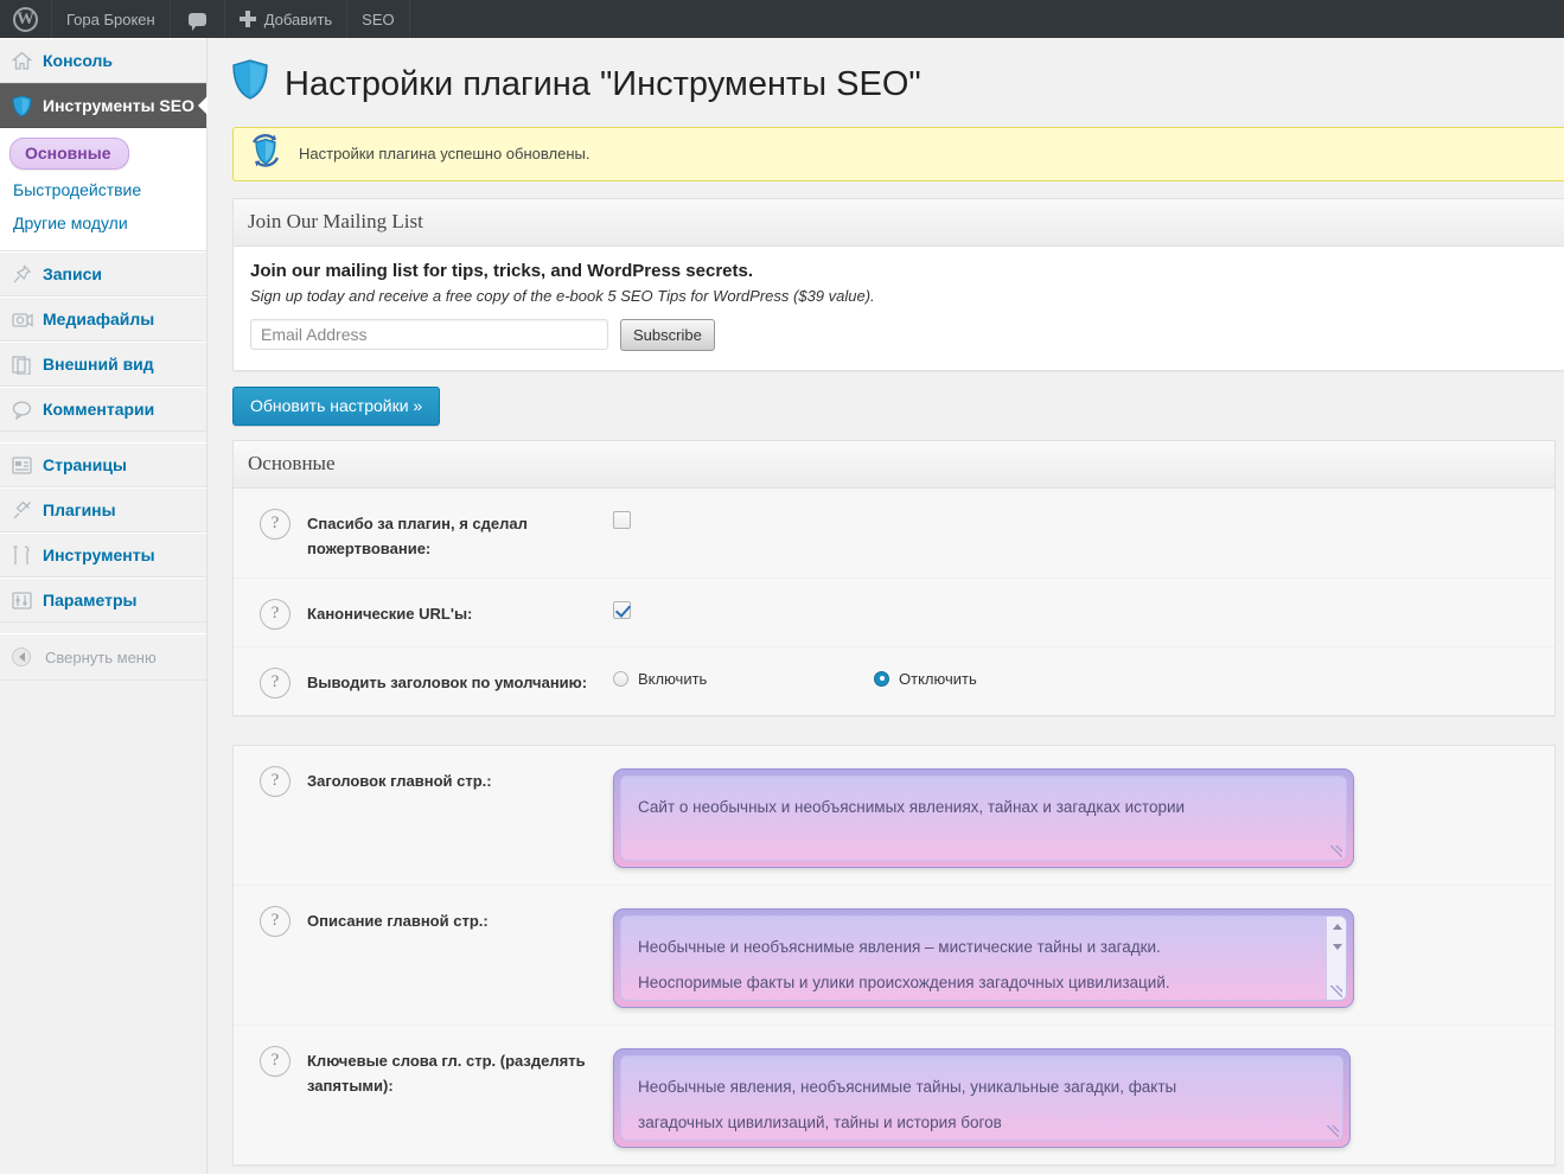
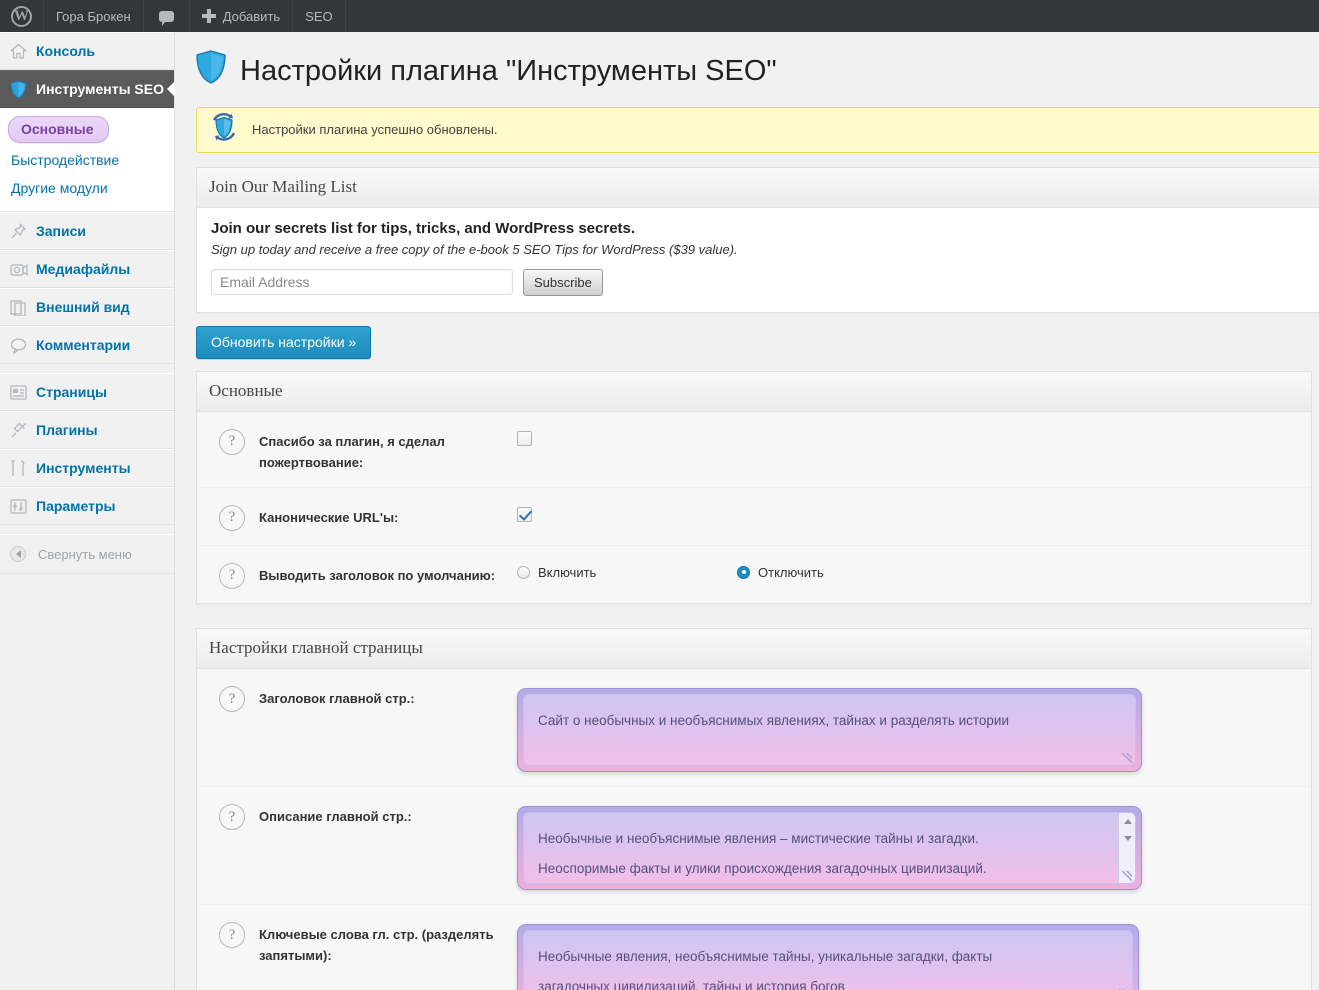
  W
  Гора Брокен
  Добавить
  SEO
  Консоль
  Инструменты SEO
  Основные
  Быстродействие
  Другие модули
  Записи
  Медиафайлы
  Внешний вид
  Комментарии
  Страницы
  Плагины
  Инструменты
  Параметры
  Свернуть меню
  Настройки плагина "Инструменты SEO"
  Настройки плагина успешно обновлены.
  Join Our Mailing List
- Join our mailing list for tips, tricks, and WordPress secrets.
+ Join our secrets list for tips, tricks, and WordPress secrets.
  Sign up today and receive a free copy of the e-book 5 SEO Tips for WordPress ($39 value).
  Email Address
  Subscribe
  Обновить настройки »
  Основные
  ?
  Спасибо за плагин, я сделал пожертвование:
  ?
  Канонические URL'ы:
  ?
  Выводить заголовок по умолчанию:
  Включить
  Отключить
+ Настройки главной страницы
  ?
  Заголовок главной стр.:
- Сайт о необычных и необъяснимых явлениях, тайнах и загадках истории
+ Сайт о необычных и необъяснимых явлениях, тайнах и разделять истории
  ?
  Описание главной стр.:
  Необычные и необъяснимые явления – мистические тайны и загадки.
  Неоспоримые факты и улики происхождения загадочных цивилизаций.
  ?
  Ключевые слова гл. стр. (разделять запятыми):
  Необычные явления, необъяснимые тайны, уникальные загадки, факты
  загадочных цивилизаций, тайны и история богов
